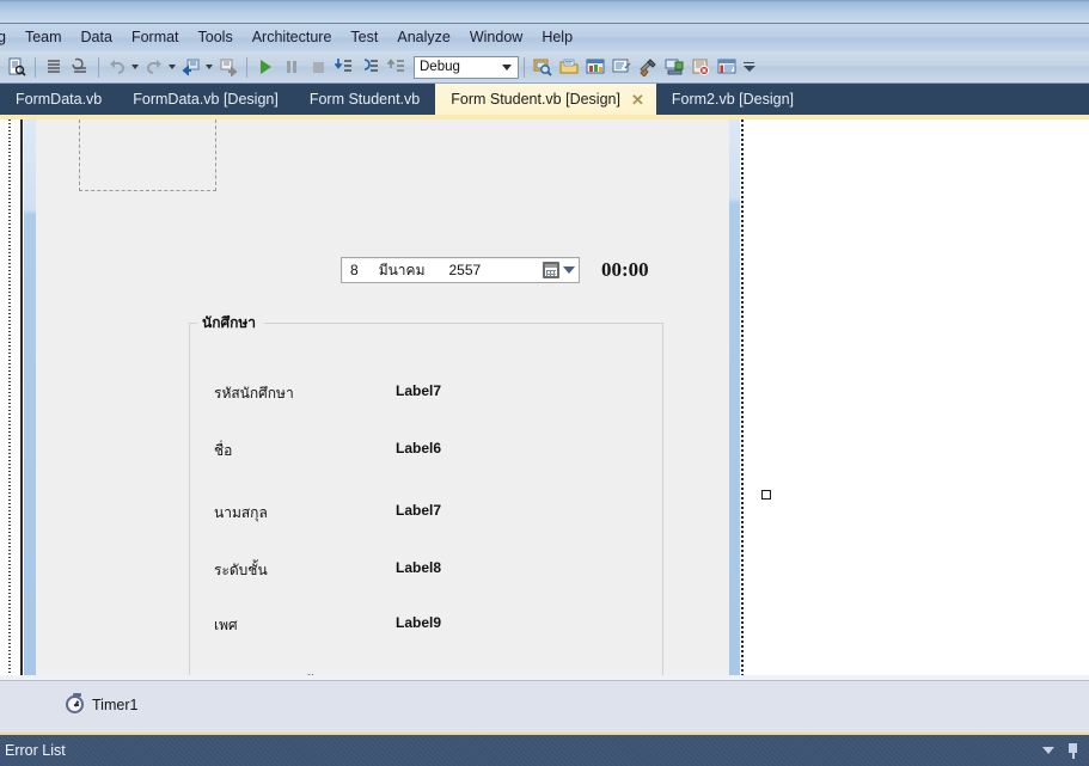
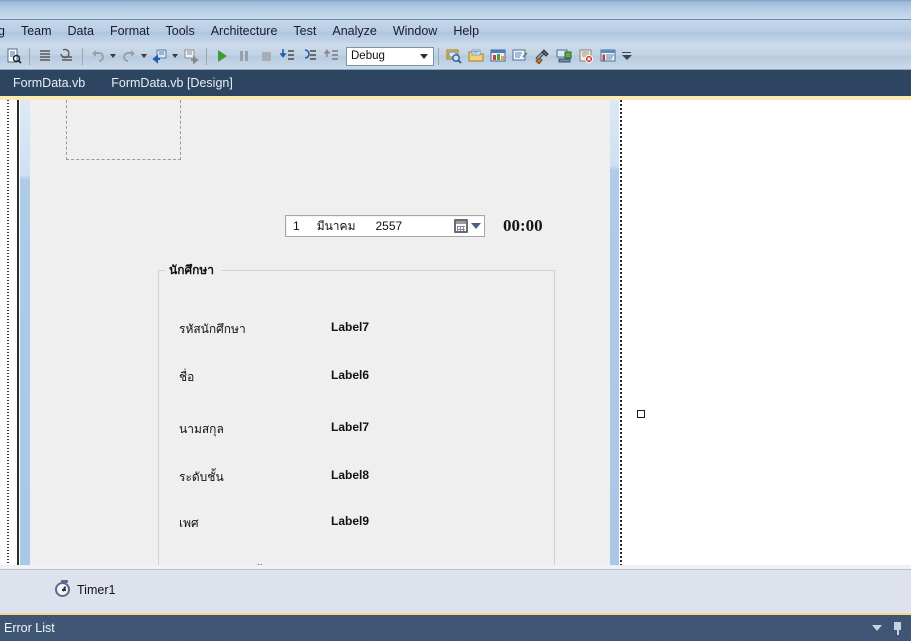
  g
  Team
  Data
  Format
  Tools
  Architecture
  Test
  Analyze
  Window
  Help
  Debug
  FormData.vb
  FormData.vb [Design]
- Form Student.vb
- Form Student.vb [Design]
- ✕
- Form2.vb [Design]
- 8
+ 1
  มีนาคม
  2557
  00:00
  นักศึกษา
  รหัสนักศึกษา
  Label7
  ชื่อ
  Label6
  นามสกุล
  Label7
  ระดับชั้น
  Label8
  เพศ
  Label9
  Timer1
  Error List
